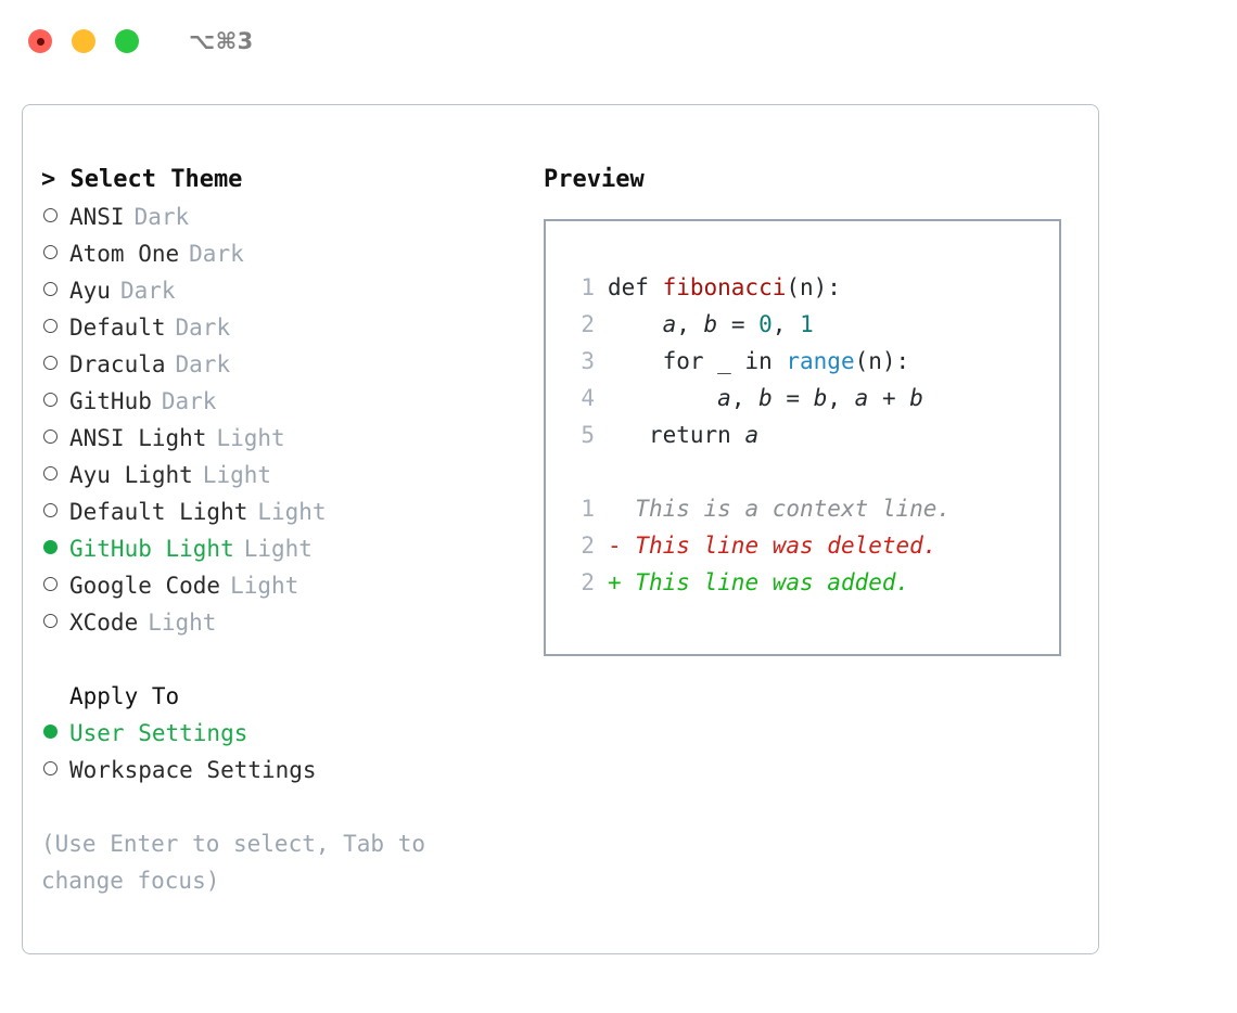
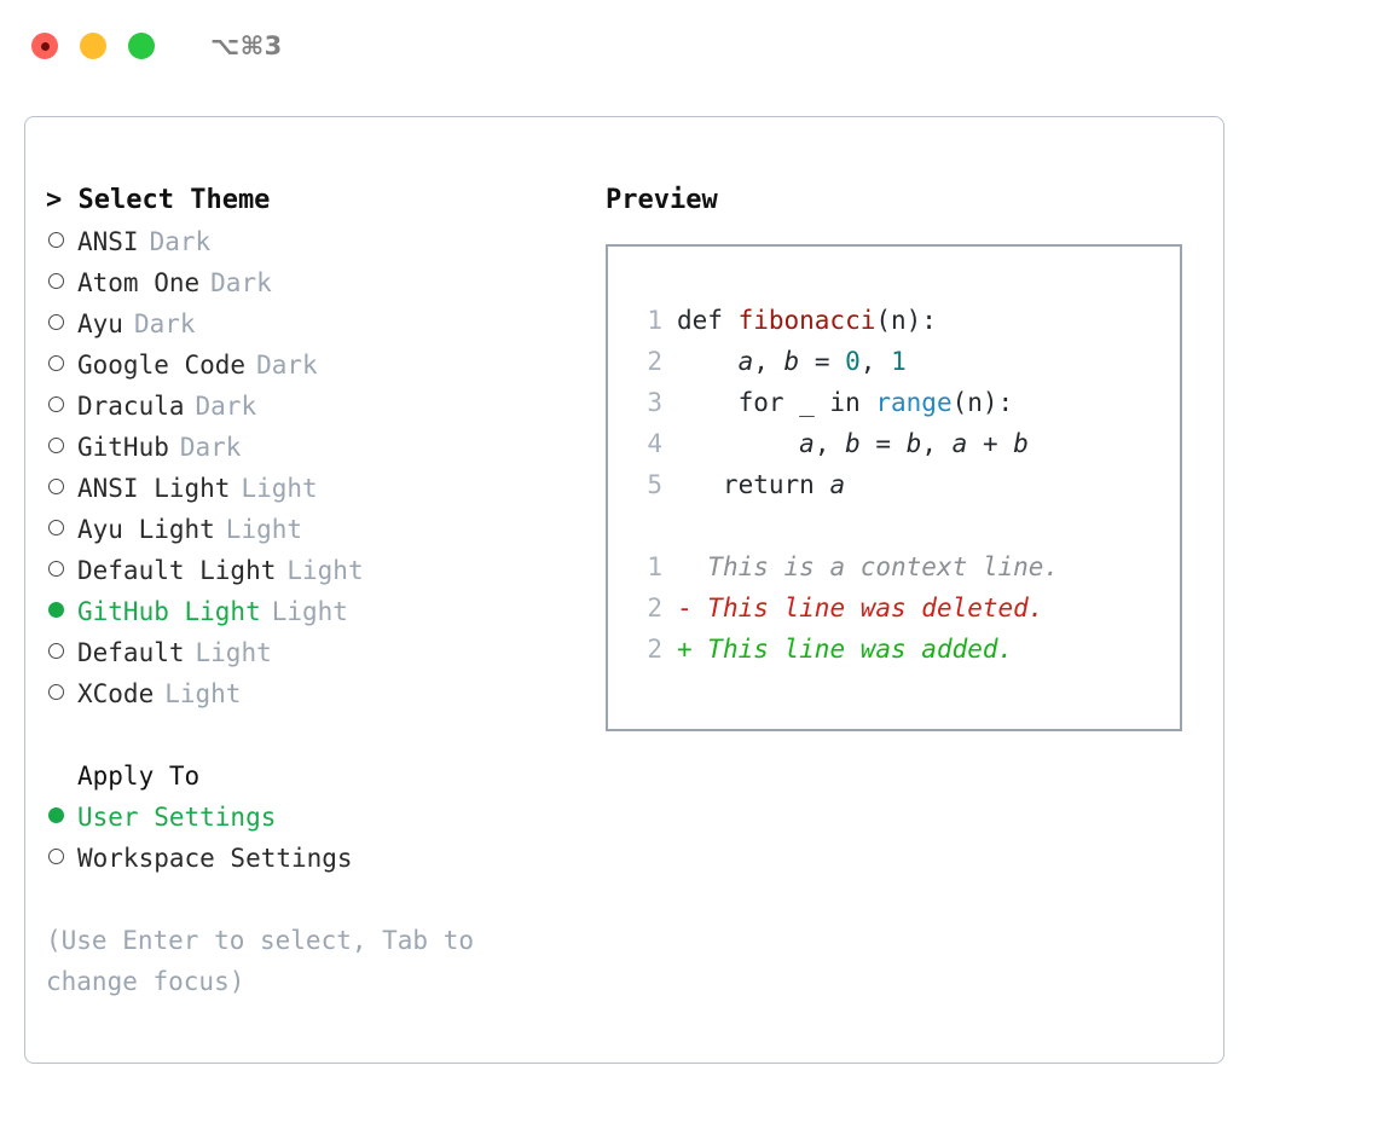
  ⌥⌘3
  > Select Theme
  ANSI
  Dark
  Atom One
  Dark
  Ayu
  Dark
- Default
+ Google Code
  Dark
  Dracula
  Dark
  GitHub
  Dark
  ANSI Light
  Light
  Ayu Light
  Light
  Default Light
  Light
  GitHub Light
  Light
- Google Code
+ Default
  Light
  XCode
  Light
  Apply To
  User Settings
  Workspace Settings
  (Use Enter to select, Tab to change focus)
  Preview
  1
  def fibonacci(n):
  2
  a, b = 0, 1
  3
  for _ in range(n):
  4
  a, b = b, a + b
  5
  return a
  1
  This is a context line.
  2
  - This line was deleted.
  2
  + This line was added.
